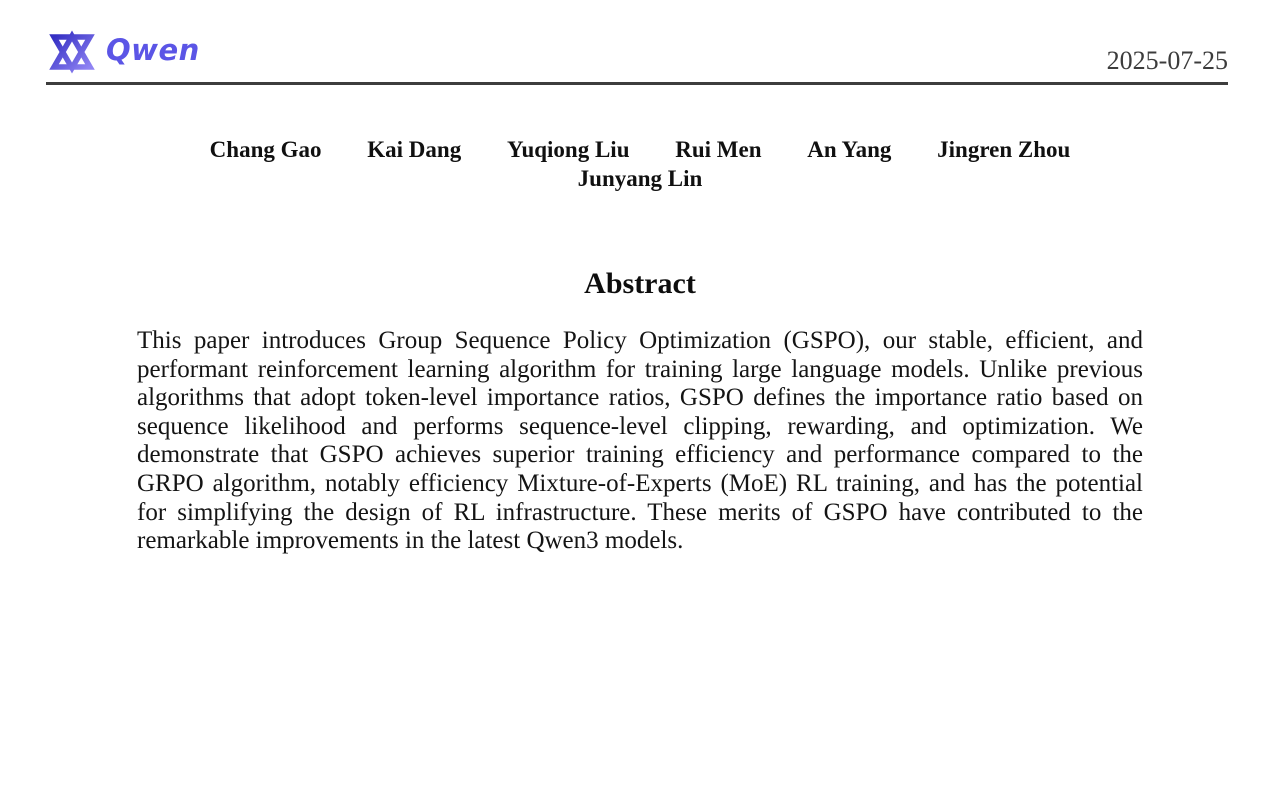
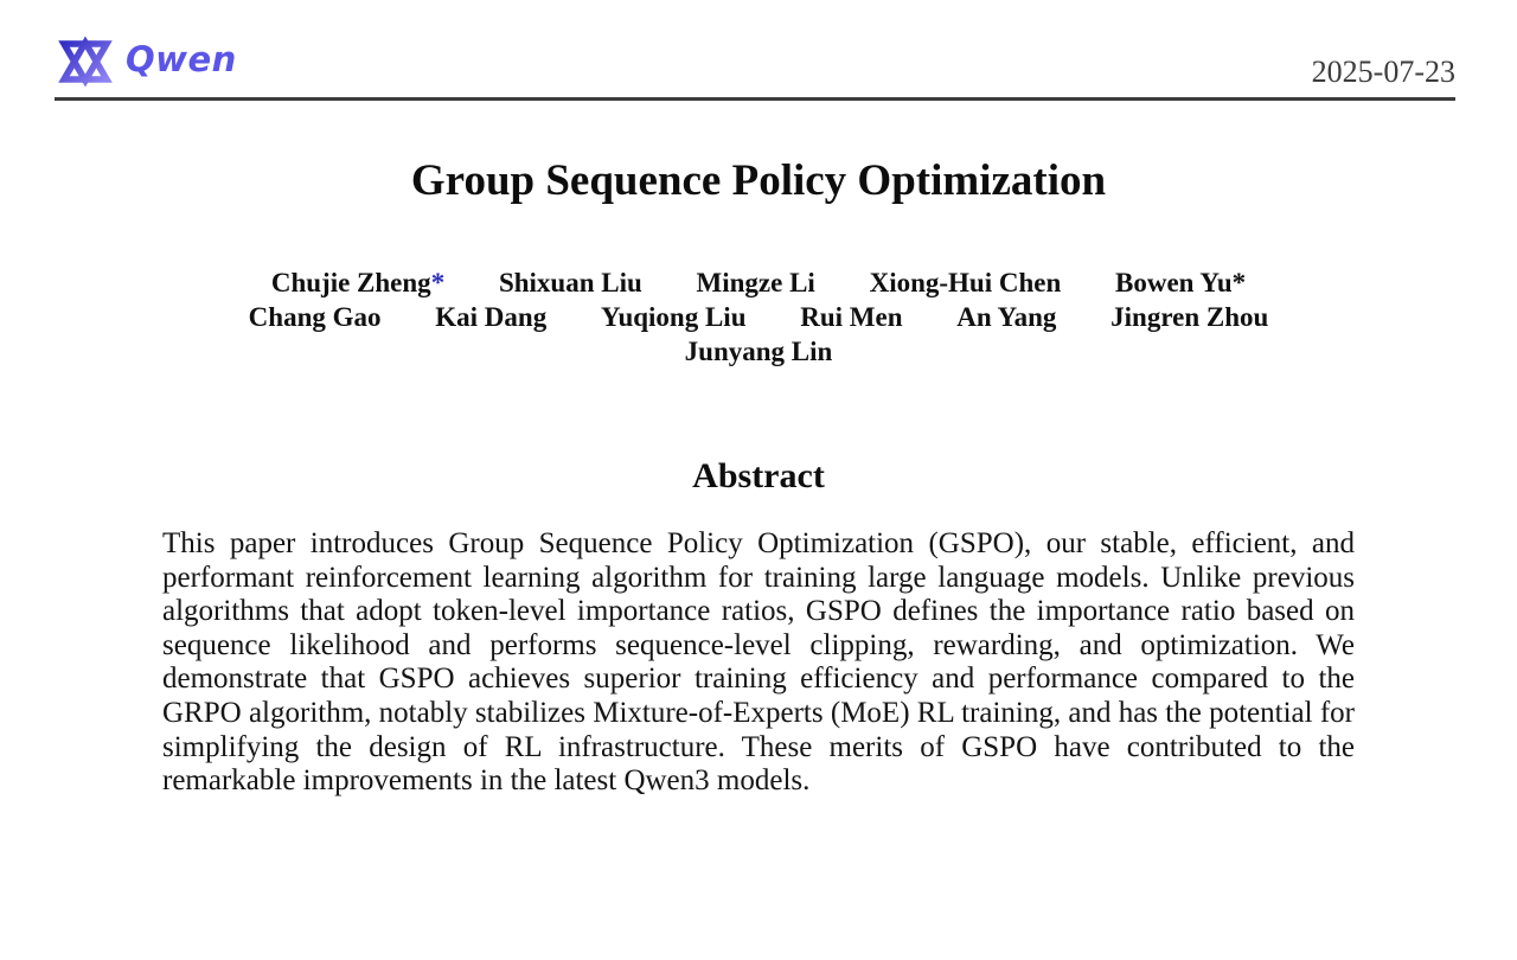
  Qwen
- 2025-07-25
+ 2025-07-23
+ Group Sequence Policy Optimization
+ Chujie Zheng* Shixuan Liu Mingze Li Xiong-Hui Chen Bowen Yu*
  Chang Gao Kai Dang Yuqiong Liu Rui Men An Yang Jingren Zhou
  Junyang Lin
  Abstract
- This paper introduces Group Sequence Policy Optimization (GSPO), our stable, efficient, and performant reinforcement learning algorithm for training large language models. Unlike previous algorithms that adopt token-level importance ratios, GSPO defines the importance ratio based on sequence likelihood and performs sequence-level clipping, rewarding, and optimization. We demonstrate that GSPO achieves superior training efficiency and performance compared to the GRPO algorithm, notably efficiency Mixture-of-Experts (MoE) RL training, and has the potential for simplifying the design of RL infrastructure. These merits of GSPO have contributed to the remarkable improvements in the latest Qwen3 models.
+ This paper introduces Group Sequence Policy Optimization (GSPO), our stable, efficient, and performant reinforcement learning algorithm for training large language models. Unlike previous algorithms that adopt token-level importance ratios, GSPO defines the importance ratio based on sequence likelihood and performs sequence-level clipping, rewarding, and optimization. We demonstrate that GSPO achieves superior training efficiency and performance compared to the GRPO algorithm, notably stabilizes Mixture-of-Experts (MoE) RL training, and has the potential for simplifying the design of RL infrastructure. These merits of GSPO have contributed to the remarkable improvements in the latest Qwen3 models.
